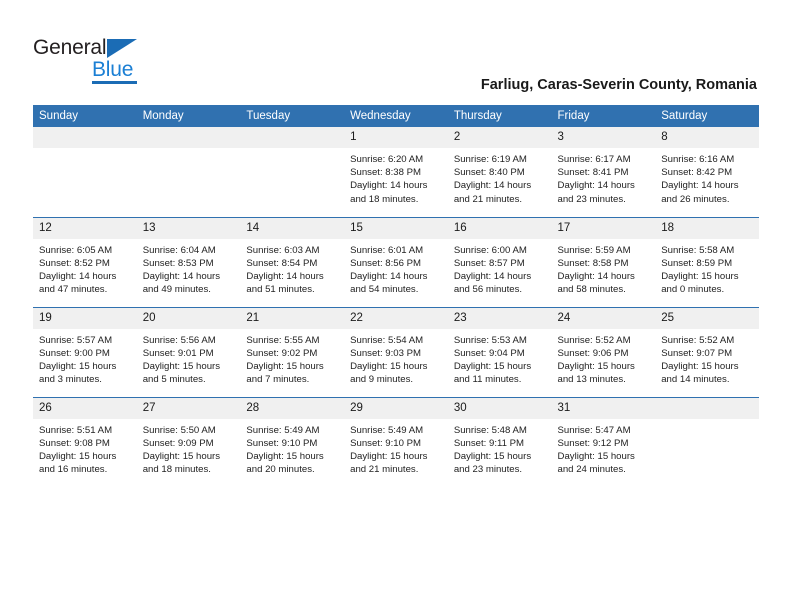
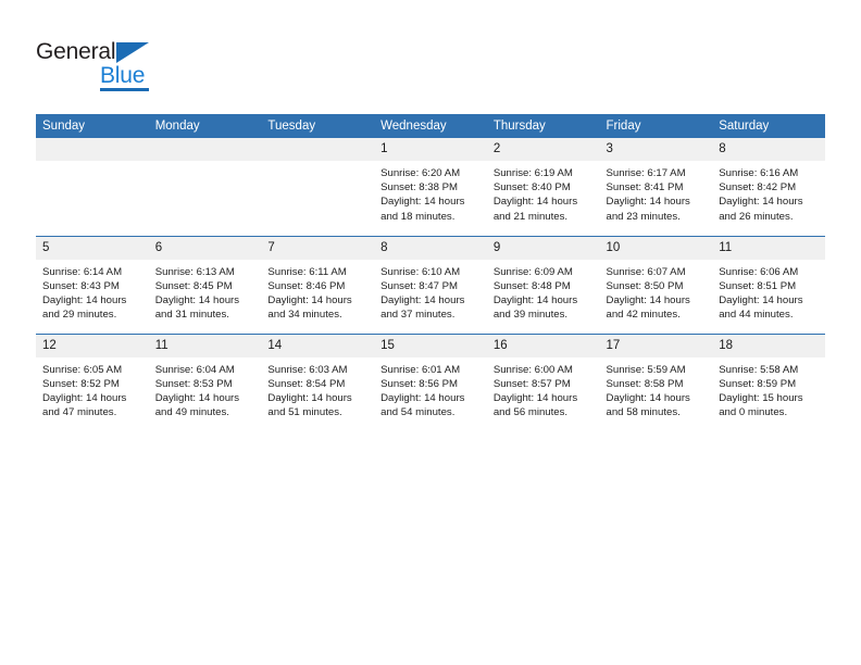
  General
  Blue
- Farliug, Caras-Severin County, Romania
  Sunday	Monday	Tuesday	Wednesday	Thursday	Friday	Saturday
  			1Sunrise: 6:20 AMSunset: 8:38 PMDaylight: 14 hoursand 18 minutes.	2Sunrise: 6:19 AMSunset: 8:40 PMDaylight: 14 hoursand 21 minutes.	3Sunrise: 6:17 AMSunset: 8:41 PMDaylight: 14 hoursand 23 minutes.	8Sunrise: 6:16 AMSunset: 8:42 PMDaylight: 14 hoursand 26 minutes.
+ 5Sunrise: 6:14 AMSunset: 8:43 PMDaylight: 14 hoursand 29 minutes.	6Sunrise: 6:13 AMSunset: 8:45 PMDaylight: 14 hoursand 31 minutes.	7Sunrise: 6:11 AMSunset: 8:46 PMDaylight: 14 hoursand 34 minutes.	8Sunrise: 6:10 AMSunset: 8:47 PMDaylight: 14 hoursand 37 minutes.	9Sunrise: 6:09 AMSunset: 8:48 PMDaylight: 14 hoursand 39 minutes.	10Sunrise: 6:07 AMSunset: 8:50 PMDaylight: 14 hoursand 42 minutes.	11Sunrise: 6:06 AMSunset: 8:51 PMDaylight: 14 hoursand 44 minutes.
- 12Sunrise: 6:05 AMSunset: 8:52 PMDaylight: 14 hoursand 47 minutes.	13Sunrise: 6:04 AMSunset: 8:53 PMDaylight: 14 hoursand 49 minutes.	14Sunrise: 6:03 AMSunset: 8:54 PMDaylight: 14 hoursand 51 minutes.	15Sunrise: 6:01 AMSunset: 8:56 PMDaylight: 14 hoursand 54 minutes.	16Sunrise: 6:00 AMSunset: 8:57 PMDaylight: 14 hoursand 56 minutes.	17Sunrise: 5:59 AMSunset: 8:58 PMDaylight: 14 hoursand 58 minutes.	18Sunrise: 5:58 AMSunset: 8:59 PMDaylight: 15 hoursand 0 minutes.
+ 12Sunrise: 6:05 AMSunset: 8:52 PMDaylight: 14 hoursand 47 minutes.	11Sunrise: 6:04 AMSunset: 8:53 PMDaylight: 14 hoursand 49 minutes.	14Sunrise: 6:03 AMSunset: 8:54 PMDaylight: 14 hoursand 51 minutes.	15Sunrise: 6:01 AMSunset: 8:56 PMDaylight: 14 hoursand 54 minutes.	16Sunrise: 6:00 AMSunset: 8:57 PMDaylight: 14 hoursand 56 minutes.	17Sunrise: 5:59 AMSunset: 8:58 PMDaylight: 14 hoursand 58 minutes.	18Sunrise: 5:58 AMSunset: 8:59 PMDaylight: 15 hoursand 0 minutes.
- 19Sunrise: 5:57 AMSunset: 9:00 PMDaylight: 15 hoursand 3 minutes.	20Sunrise: 5:56 AMSunset: 9:01 PMDaylight: 15 hoursand 5 minutes.	21Sunrise: 5:55 AMSunset: 9:02 PMDaylight: 15 hoursand 7 minutes.	22Sunrise: 5:54 AMSunset: 9:03 PMDaylight: 15 hoursand 9 minutes.	23Sunrise: 5:53 AMSunset: 9:04 PMDaylight: 15 hoursand 11 minutes.	24Sunrise: 5:52 AMSunset: 9:06 PMDaylight: 15 hoursand 13 minutes.	25Sunrise: 5:52 AMSunset: 9:07 PMDaylight: 15 hoursand 14 minutes.
- 26Sunrise: 5:51 AMSunset: 9:08 PMDaylight: 15 hoursand 16 minutes.	27Sunrise: 5:50 AMSunset: 9:09 PMDaylight: 15 hoursand 18 minutes.	28Sunrise: 5:49 AMSunset: 9:10 PMDaylight: 15 hoursand 20 minutes.	29Sunrise: 5:49 AMSunset: 9:10 PMDaylight: 15 hoursand 21 minutes.	30Sunrise: 5:48 AMSunset: 9:11 PMDaylight: 15 hoursand 23 minutes.	31Sunrise: 5:47 AMSunset: 9:12 PMDaylight: 15 hoursand 24 minutes.
